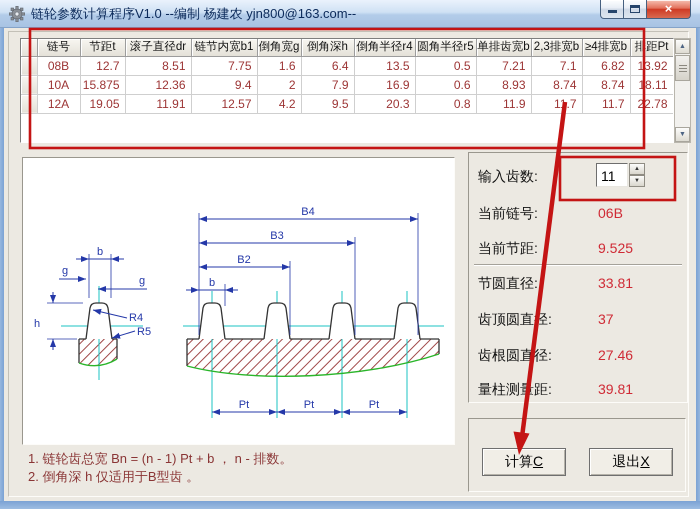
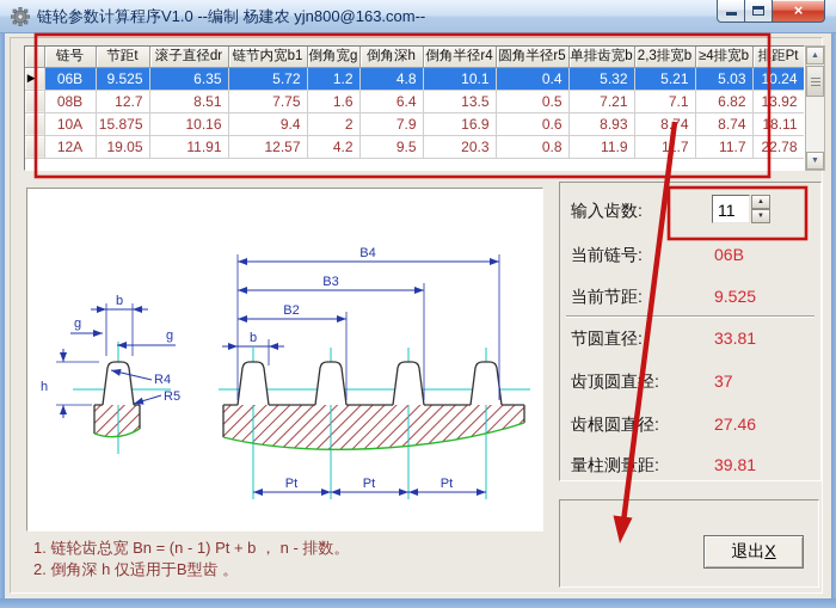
  链轮参数计算程序V1.0 --编制 杨建农 yjn800@163.com--
  ×
  	链号	节距t	滚子直径dr	链节内宽b1	倒角宽g	倒角深h	倒角半径r4	圆角半径r5	单排齿宽b	2,3排宽b	≥4排宽b	排距Pt
+ ▶	06B	9.525	6.35	5.72	1.2	4.8	10.1	0.4	5.32	5.21	5.03	10.24
  	08B	12.7	8.51	7.75	1.6	6.4	13.5	0.5	7.21	7.1	6.82	13.92
- 	10A	15.875	12.36	9.4	2	7.9	16.9	0.6	8.93	8.74	8.74	18.11
+ 	10A	15.875	10.16	9.4	2	7.9	16.9	0.6	8.93	8.4	8.74	18.11
  	12A	19.05	11.91	12.57	4.2	9.5	20.3	0.8	11.9	1.7	11.7	22.78
  b
  g
  g
  h
  R4
  R5
  B4
  B3
  B2
  b
  Pt
  Pt
  Pt
  输入齿数:
  11
  当前链号:
  06B
  当前节距:
  9.525
  节圆直径:
  33.81
  齿顶圆直径:
  37
  齿根圆直径:
  27.46
  量柱测距:
  39.81
- 计算C
  退出X
  1. 链轮齿总宽 Bn = (n - 1) Pt + b ， n - 排数。
  2. 倒角深 h 仅适用于B型齿 。
